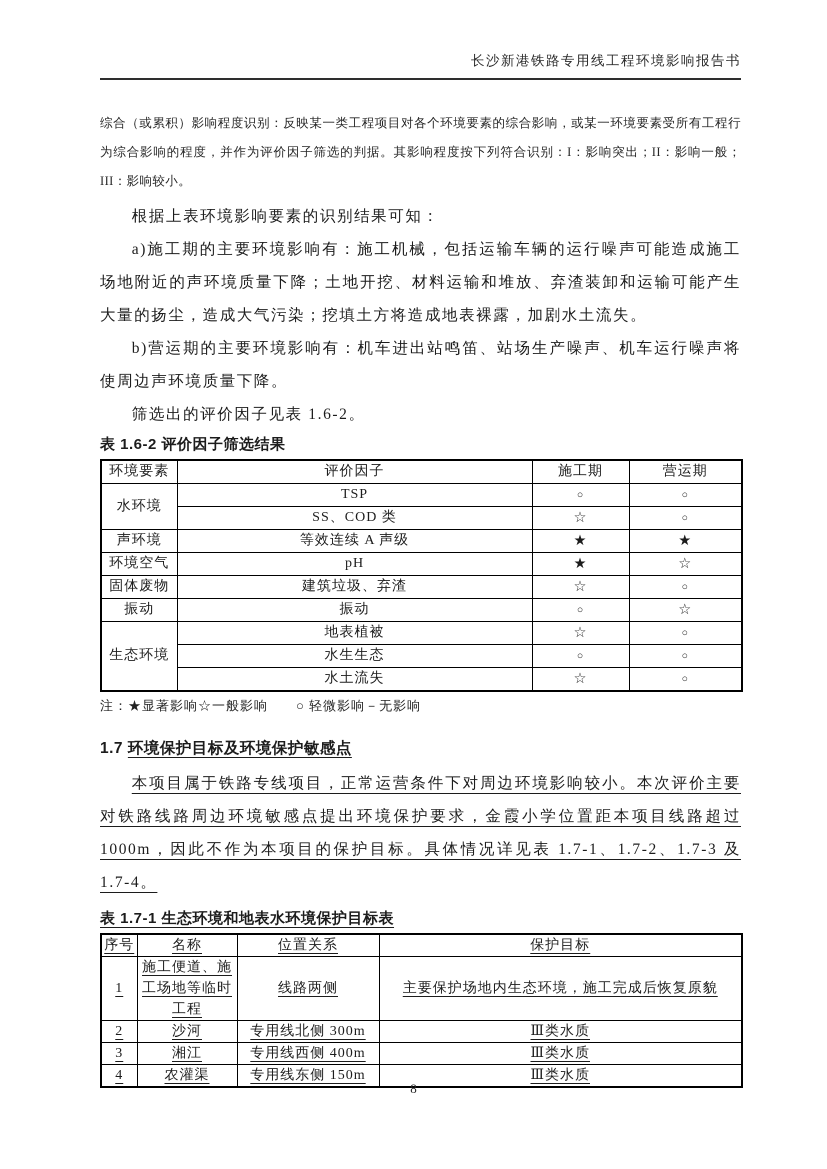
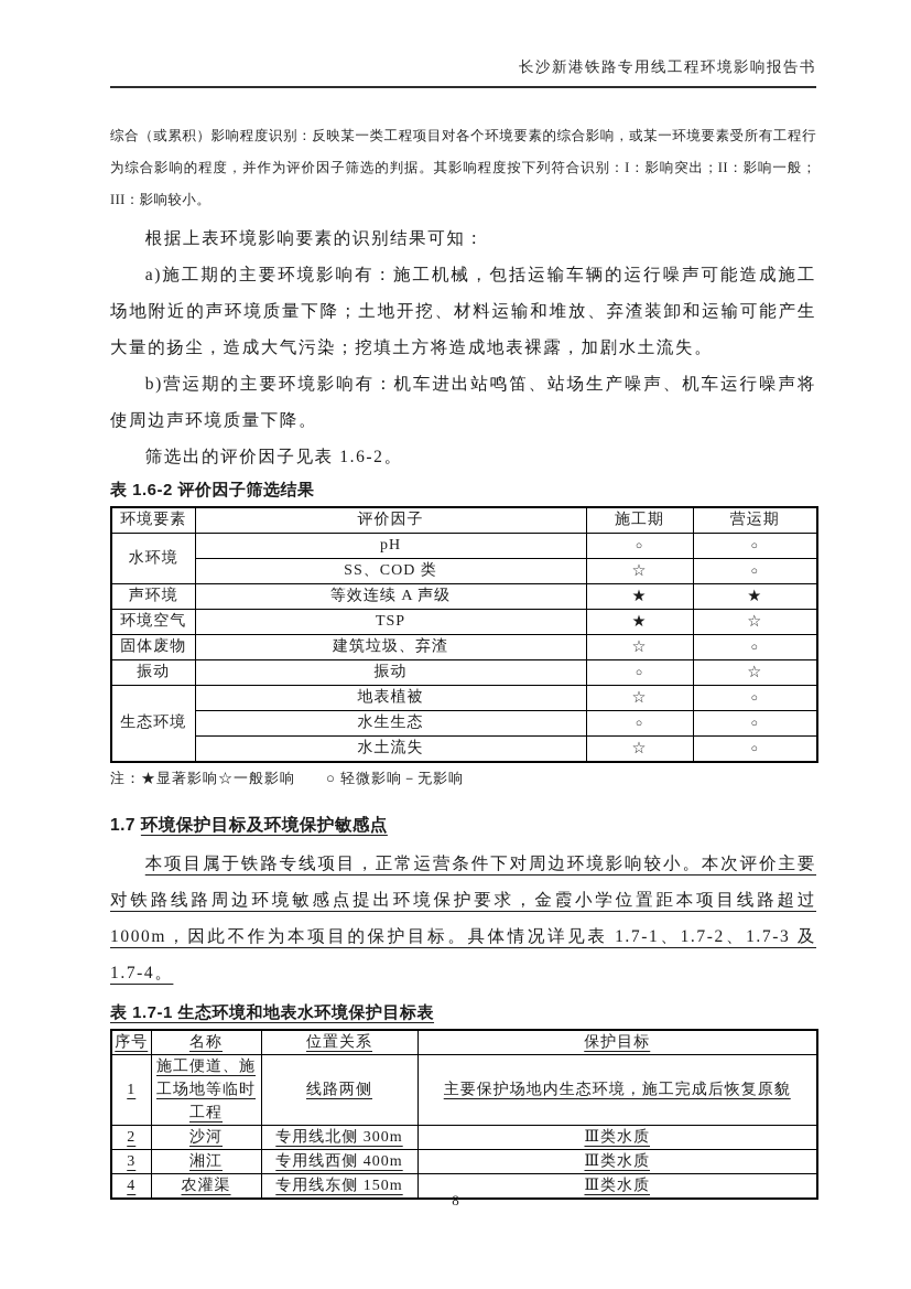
  长沙新港铁路专用线工程环境影响报告书
  综合（或累积）影响程度识别：反映某一类工程项目对各个环境要素的综合影响，或某一环境要素受所有工程行为综合影响的程度，并作为评价因子筛选的判据。其影响程度按下列符合识别：I：影响突出；II：影响一般；III：影响较小。
  根据上表环境影响要素的识别结果可知：
  a)施工期的主要环境影响有：施工机械，包括运输车辆的运行噪声可能造成施工场地附近的声环境质量下降；土地开挖、材料运输和堆放、弃渣装卸和运输可能产生大量的扬尘，造成大气污染；挖填土方将造成地表裸露，加剧水土流失。
  b)营运期的主要环境影响有：机车进出站鸣笛、站场生产噪声、机车运行噪声将使周边声环境质量下降。
  筛选出的评价因子见表 1.6-2。
  表 1.6-2 评价因子筛选结果
  环境要素	评价因子	施工期	营运期
- 水环境	TSP	○	○
+ 水环境	pH	○	○
  SS、COD 类	☆	○
  声环境	等效连续 A 声级	★	★
- 环境空气	pH	★	☆
+ 环境空气	TSP	★	☆
  固体废物	建筑垃圾、弃渣	☆	○
  振动	振动	○	☆
  生态环境	地表植被	☆	○
  水生生态	○	○
  水土流失	☆	○
  注：★显著影响☆一般影响 ○ 轻微影响－无影响
  1.7 环境保护目标及环境保护敏感点
  本项目属于铁路专线项目，正常运营条件下对周边环境影响较小。本次评价主要对铁路线路周边环境敏感点提出环境保护要求，金霞小学位置距本项目线路超过1000m，因此不作为本项目的保护目标。具体情况详见表 1.7-1、1.7-2、1.7-3 及 1.7-4。
  表 1.7-1 生态环境和地表水环境保护目标表
  序号	名称	位置关系	保护目标
  1	施工便道、施工场地等临时工程	线路两侧	主要保护场地内生态环境，施工完成后恢复原貌
  2	沙河	专用线北侧 300m	Ⅲ类水质
  3	湘江	专用线西侧 400m	Ⅲ类水质
  4	农灌渠	专用线东侧 150m	Ⅲ类水质
  8
